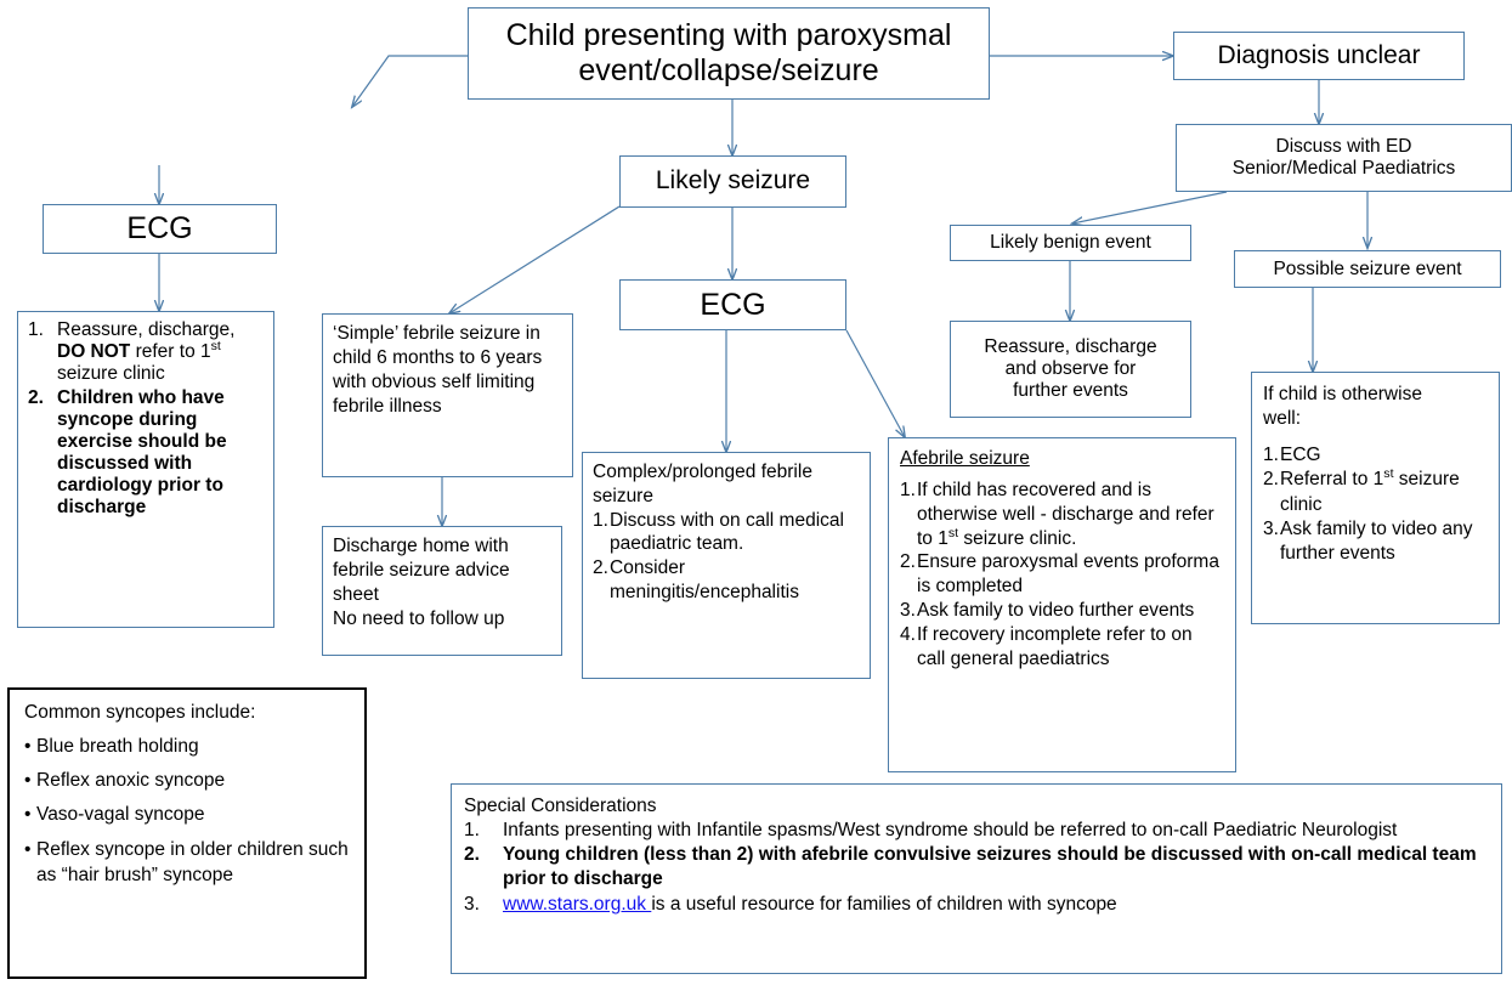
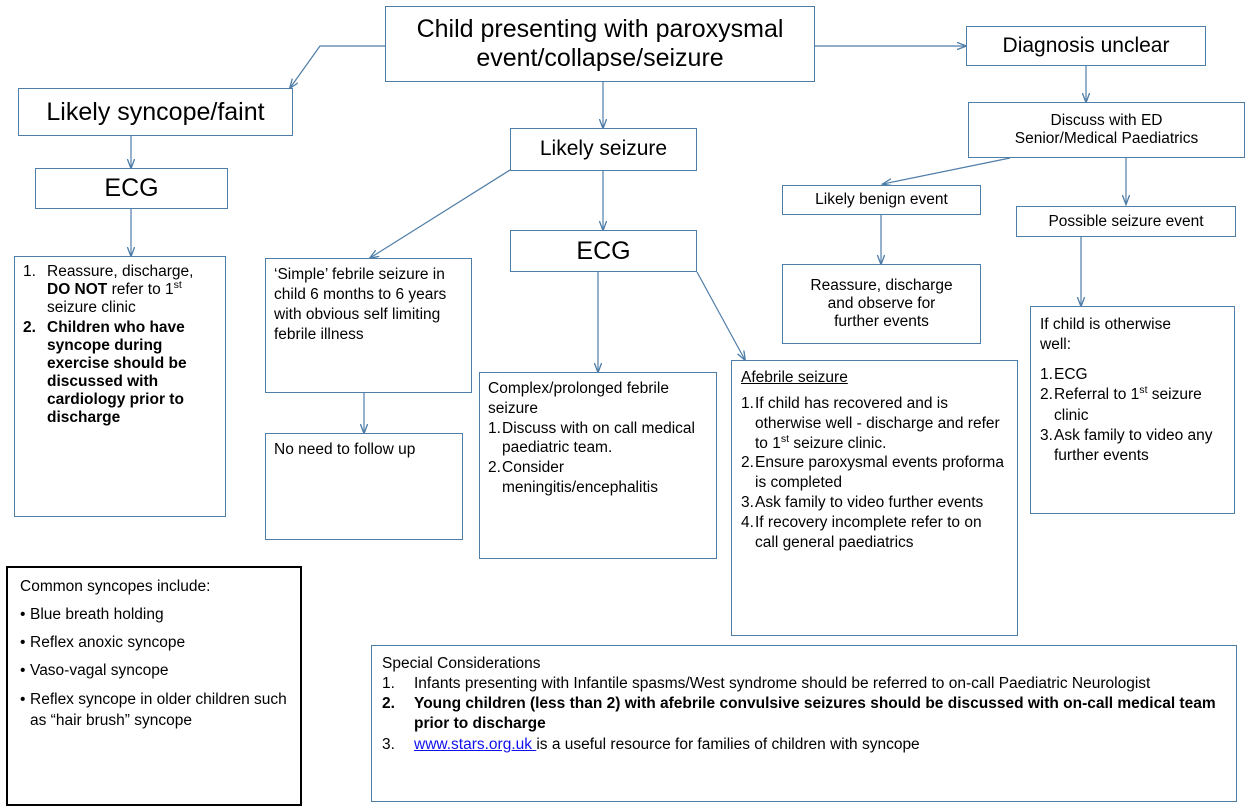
  Child presenting with paroxysmal
  event/collapse/seizure
+ Likely syncope/faint
  ECG
  1.
  Reassure, discharge, DO NOT refer to 1st seizure clinic
  2.
  Children who have syncope during exercise should be discussed with cardiology prior to discharge
  Likely seizure
  ECG
  ‘Simple’ febrile seizure in child 6 months to 6 years with obvious self limiting febrile illness
- Discharge home with febrile seizure advice sheet
  No need to follow up
  Complex/prolonged febrile seizure
  1.
  Discuss with on call medical paediatric team.
  2.
  Consider meningitis/encephalitis
  Afebrile seizure
  1.
  If child has recovered and is otherwise well - discharge and refer to 1st seizure clinic.
  2.
  Ensure paroxysmal events proforma is completed
  3.
  Ask family to video further events
  4.
  If recovery incomplete refer to on call general paediatrics
  Diagnosis unclear
  Discuss with ED
  Senior/Medical Paediatrics
  Likely benign event
  Reassure, discharge
  and observe for
  further events
  Possible seizure event
  If child is otherwise
  well:
  1.
  ECG
  2.
  Referral to 1st seizure clinic
  3.
  Ask family to video any further events
  Common syncopes include:
  •
  Blue breath holding
  •
  Reflex anoxic syncope
  •
  Vaso-vagal syncope
  •
  Reflex syncope in older children such as “hair brush” syncope
  Special Considerations
  1.
  Infants presenting with Infantile spasms/West syndrome should be referred to on-call Paediatric Neurologist
  2.
  Young children (less than 2) with afebrile convulsive seizures should be discussed with on-call medical team prior to discharge
  3.
  www.stars.org.uk is a useful resource for families of children with syncope
